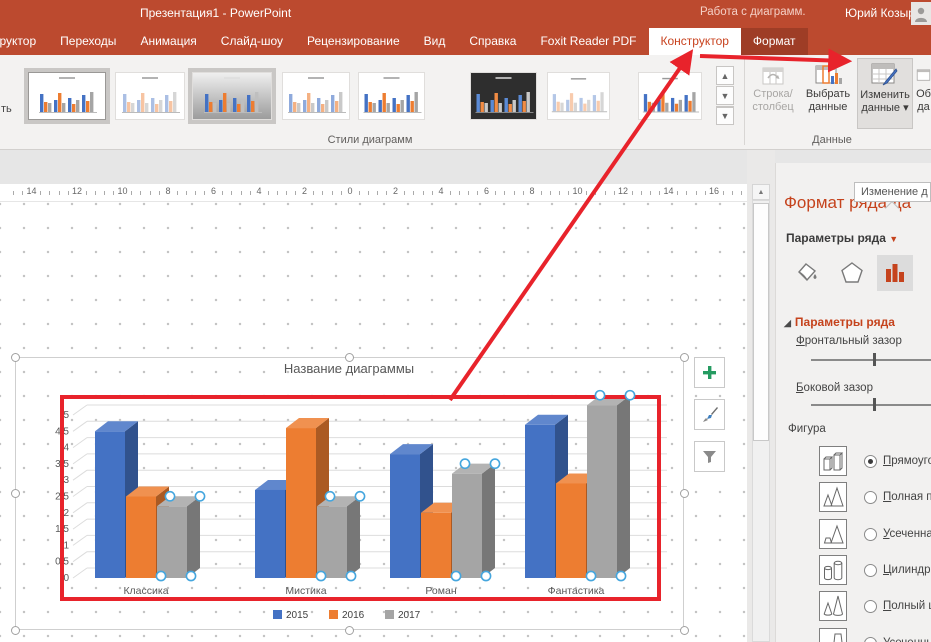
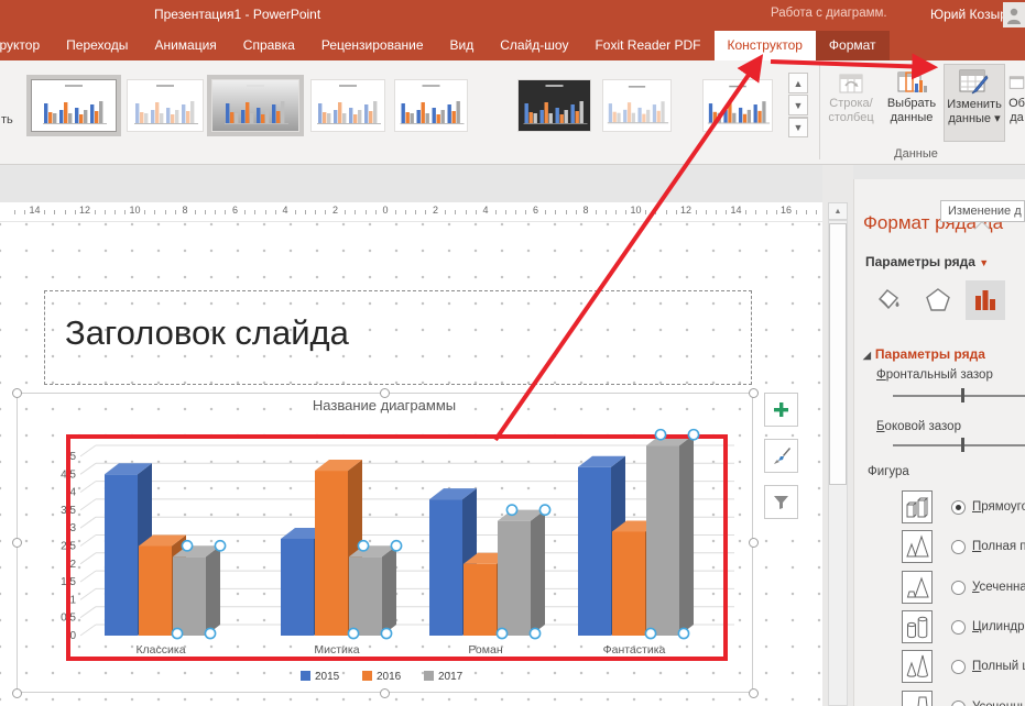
  Презентация1 - PowerPoint
  Работа с диаграмм.
  Юрий Козы
  руктор
  Переходы
  Анимация
- Слайд-шоу
+ Справка
  Рецензирование
  Вид
- Справка
+ Слайд-шоу
  Foxit Reader PDF
  Конструктор
  Формат
  ть
  ▲
  ▼
  ▼
- Стили диаграмм
  Строка/
  столбец
  Выбрать
  данные
  Изменить
  данные ▾
  Об
  да
  Данные
  14
  12
  10
  8
  6
  4
  2
  0
  2
  4
  6
  8
  10
  12
  14
  16
+ Заголовок слайда
  0
  0,5
  1
  1,5
  2
  2,5
  3
  3,5
  4
  4,5
  5
  Название диаграммы
  Классика
  Мистика
  Роман
  Фантастика
  2015
  2016
  2017
  Формат ряда да
  Параметры ряда ▼
  ◢ Параметры ряда
  Фронтальный зазор
  Боковой зазор
  Фигура
  Прямоуг
  Полная п
  Усеченна
  Цилиндр
  Полный
  Изменение д
